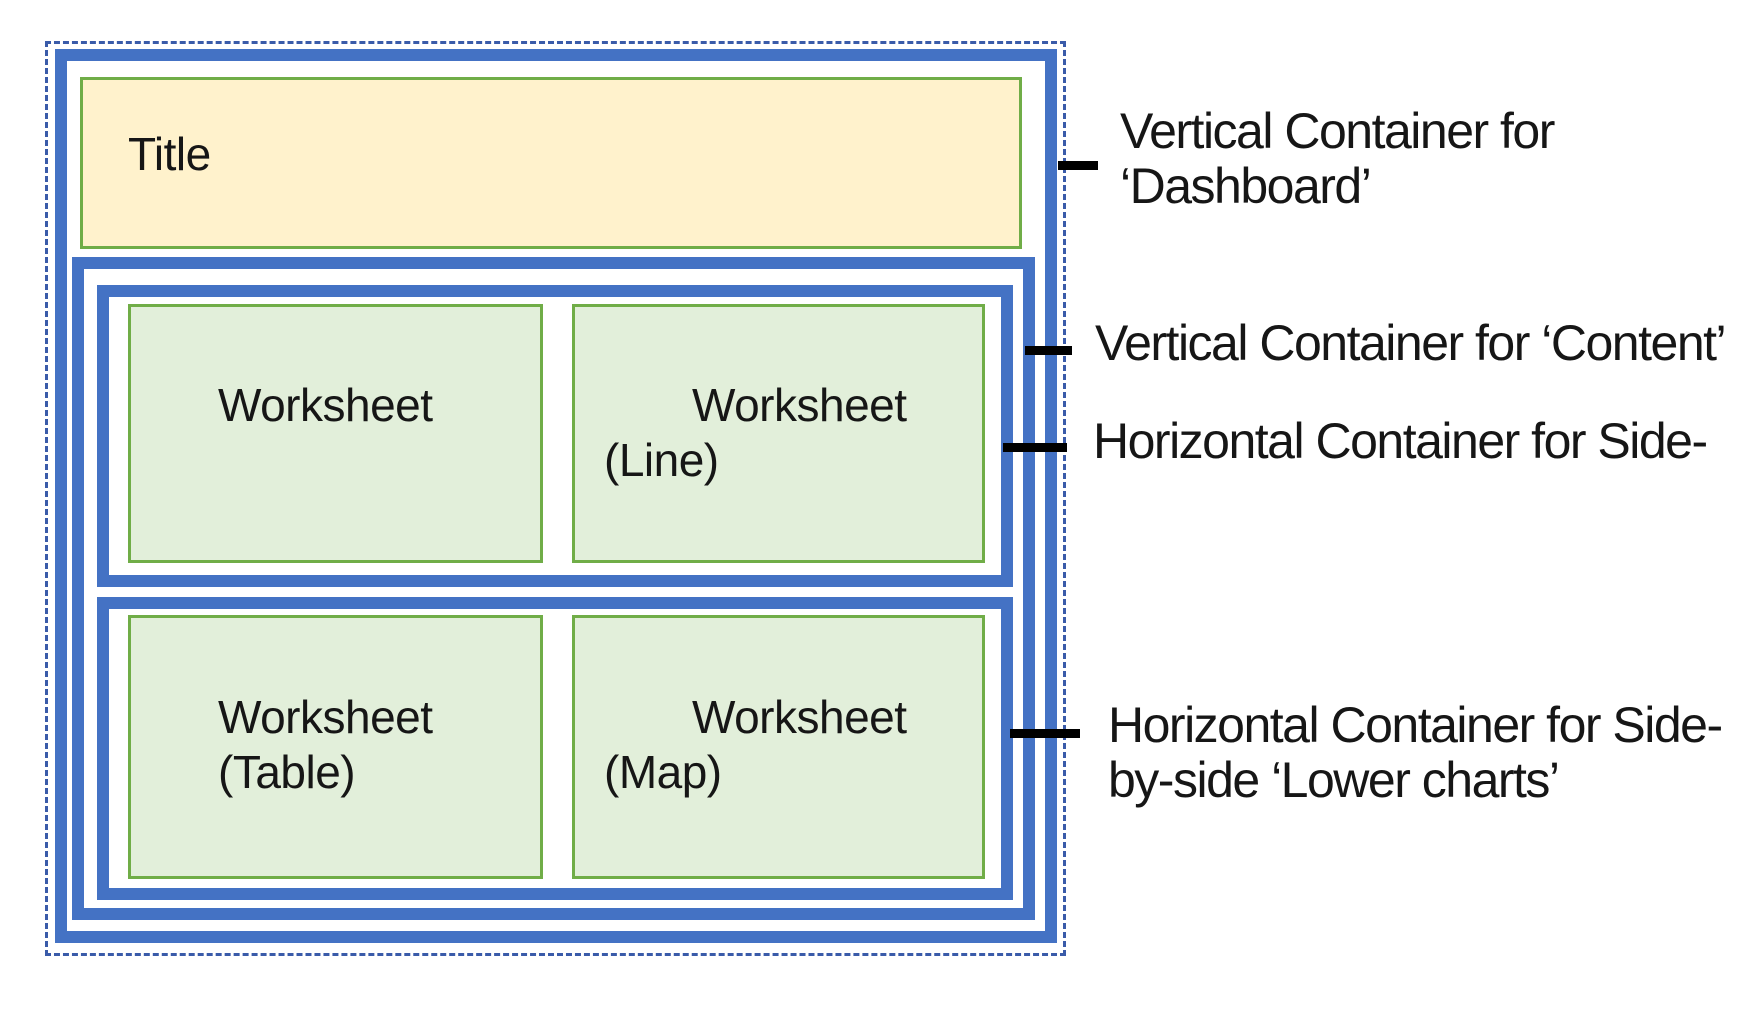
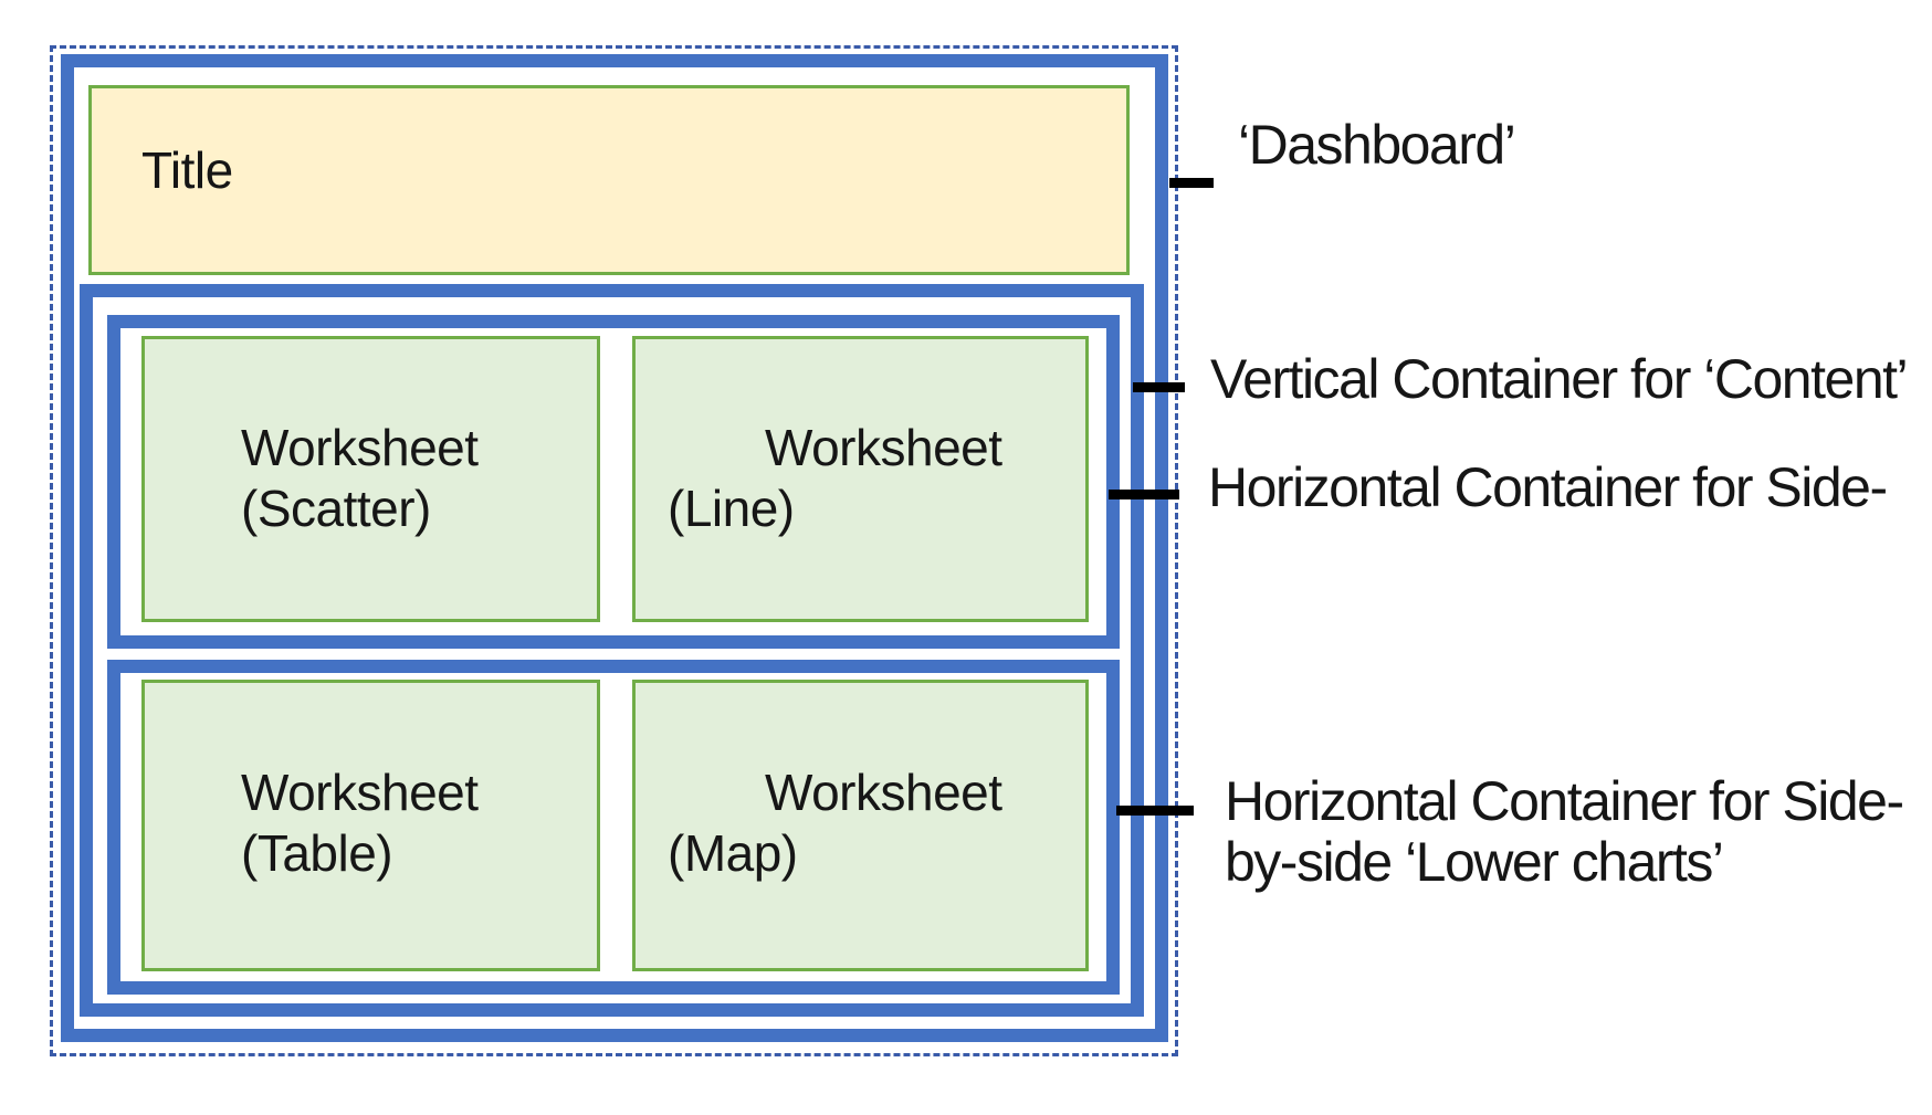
  Title
  Worksheet
+ (Scatter)
  Worksheet
  (Line)
  Worksheet
  (Table)
  Worksheet
  (Map)
- Vertical Container for
  ‘Dashboard’
  Vertical Container for ‘Content’
  Horizontal Container for Side-
  Horizontal Container for Side-
  by-side ‘Lower charts’
